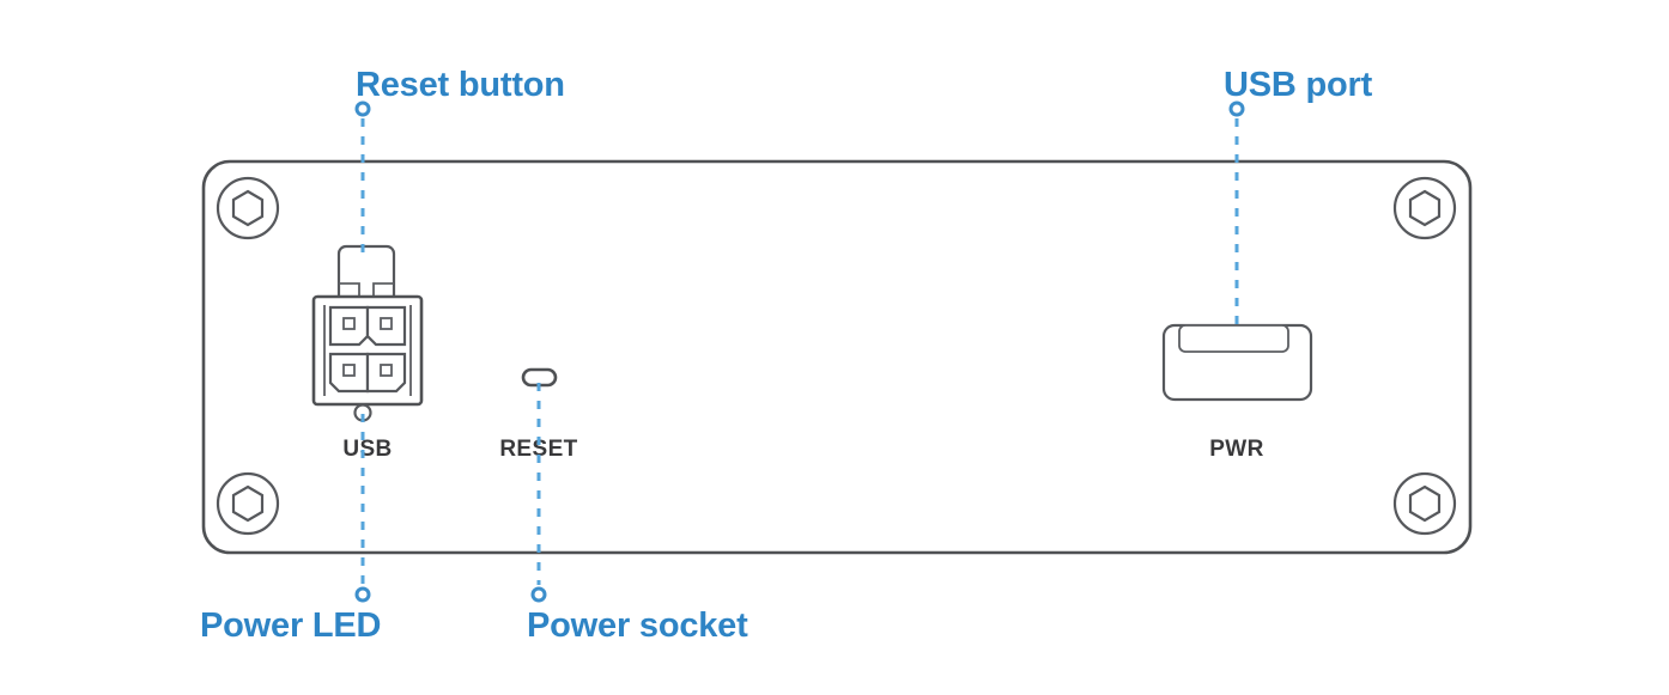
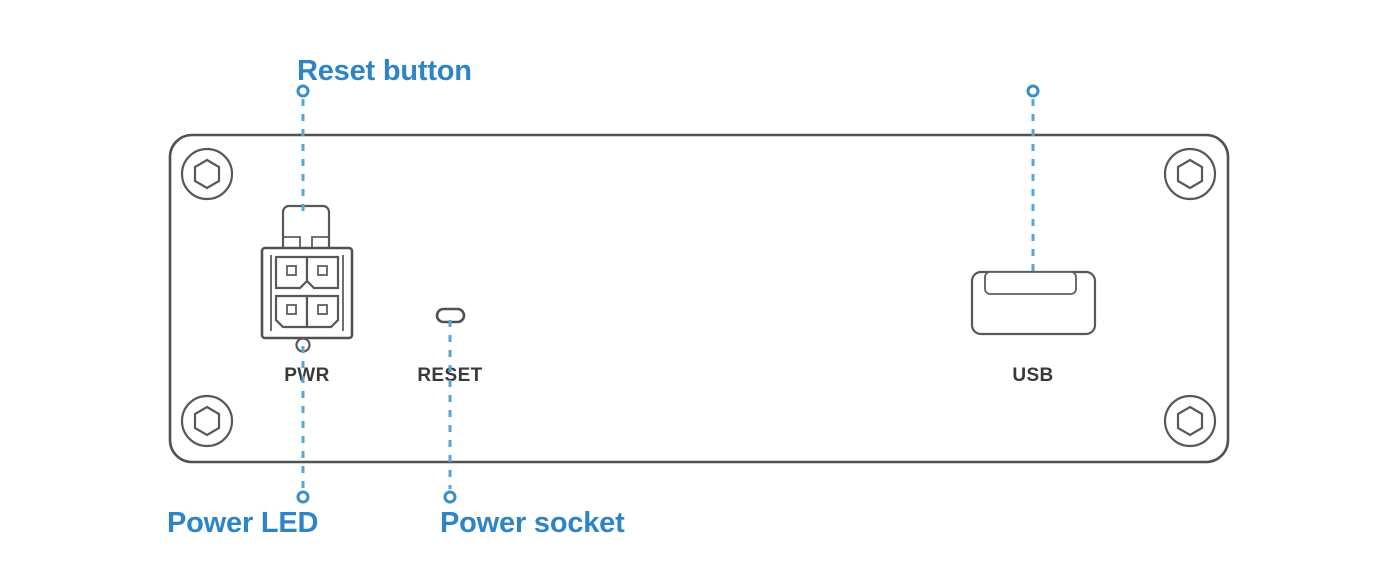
- USB
+ PWR
  RESET
- PWR
+ USB
  Reset button
- USB port
  Power LED
  Power socket
